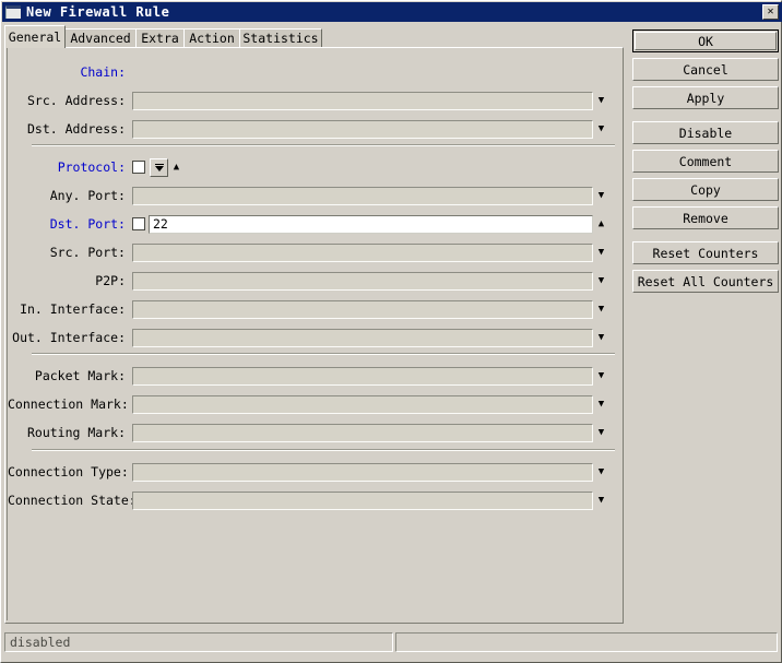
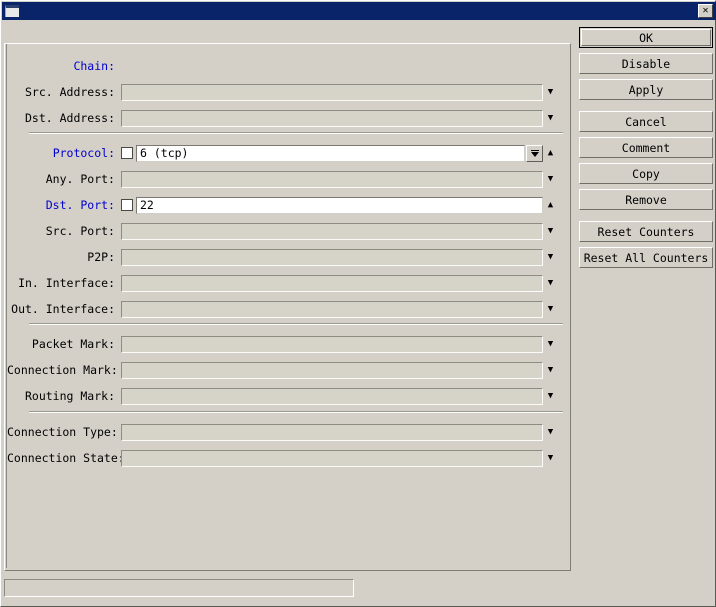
- New Firewall Rule
  ✕
- General
- Advanced
- Extra
- Action
- Statistics
  Chain:
  Src. Address:
  ▼
  Dst. Address:
  ▼
  Protocol:
+ 6 (tcp)
  ▲
  Any. Port:
  ▼
  Dst. Port:
  22
  ▲
  Src. Port:
  ▼
  P2P:
  ▼
  In. Interface:
  ▼
  Out. Interface:
  ▼
  Packet Mark:
  ▼
  Connection Mark:
  ▼
  Routing Mark:
  ▼
  Connection Type:
  ▼
  Connection State
  ▼
  OK
- Cancel
+ Disable
  Apply
- Disable
+ Cancel
  Comment
  Copy
  Remove
  Reset Counters
  Reset All Counters
- disabled
